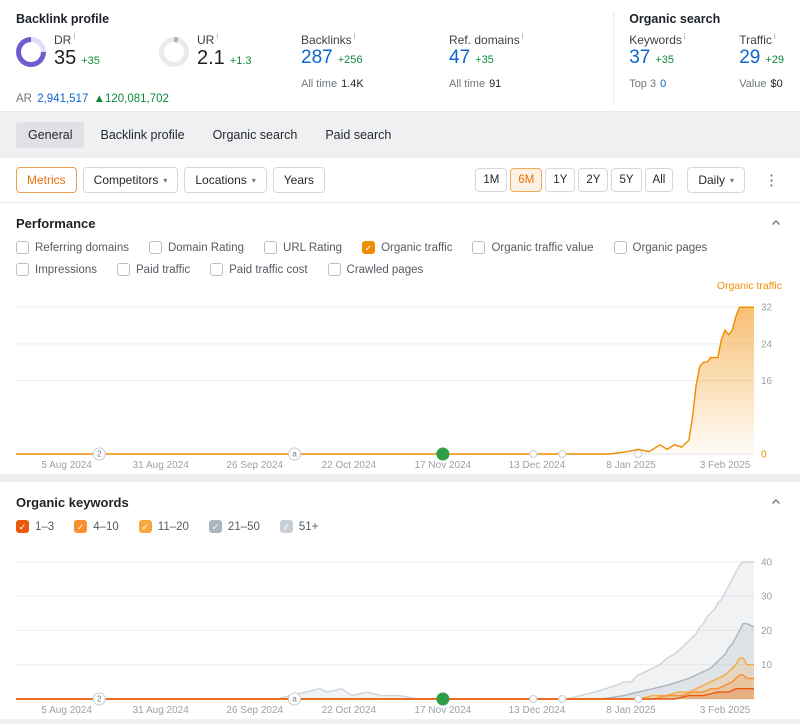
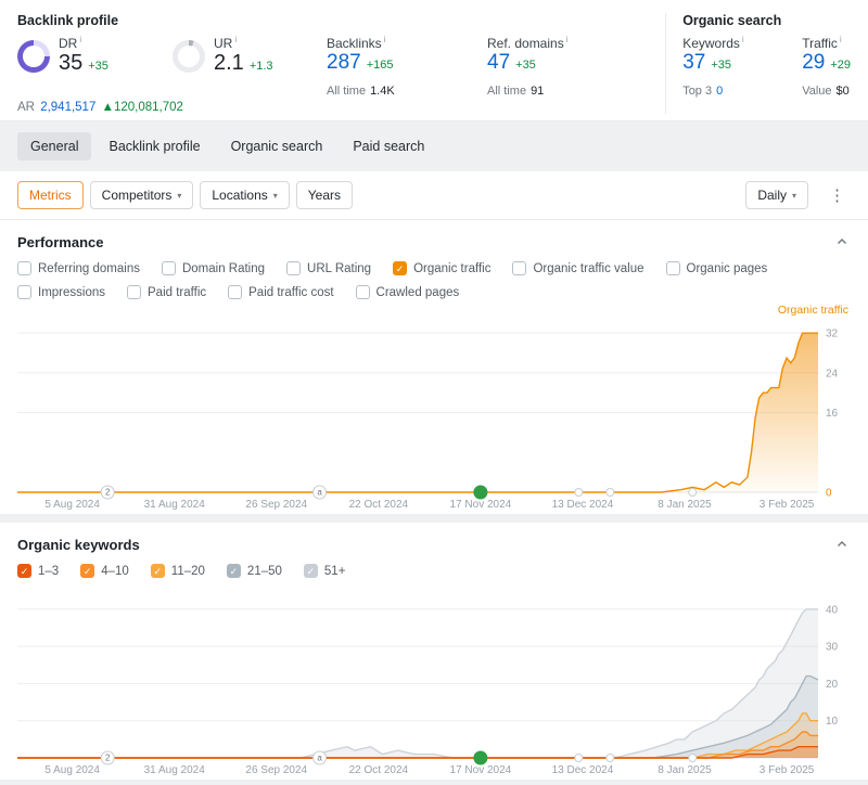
  Backlink profile
  DR i
  35
  +35
  UR i
  2.1
  +1.3
  Backlinks i
  287
- +256
+ +165
  All time 1.4K
  Ref. domains i
  47
  +35
  All time 91
  AR 2,941,517 ▲120,081,702
  Organic search
  Keywords i
  37
  +35
  Top 3 0
  Traffic i
  29
  +29
  Value $0
  General
  Backlink profile
  Organic search
  Paid search
  Metrics
  Competitors
  ▾
  Locations
  ▾
  Years
- 1M
- 6M
- 1Y
- 2Y
- 5Y
- All
  Daily
  ▾
  ⋮
  Performance
  Referring domains
  Domain Rating
  URL Rating
  ✓
  Organic traffic
  Organic traffic value
  Organic pages
  Impressions
  Paid traffic
  Paid traffic cost
  Crawled pages
  Organic traffic
  32
  24
  16
  0
  2
  a
  5 Aug 2024
  31 Aug 2024
  26 Sep 2024
  22 Oct 2024
  17 Nov 2024
  13 Dec 2024
  8 Jan 2025
  3 Feb 2025
  Organic keywords
  ✓
  1–3
  ✓
  4–10
  ✓
  11–20
  ✓
  21–50
  ✓
  51+
  40
  30
  20
  10
  2
  a
  5 Aug 2024
  31 Aug 2024
  26 Sep 2024
  22 Oct 2024
  17 Nov 2024
  13 Dec 2024
  8 Jan 2025
  3 Feb 2025
